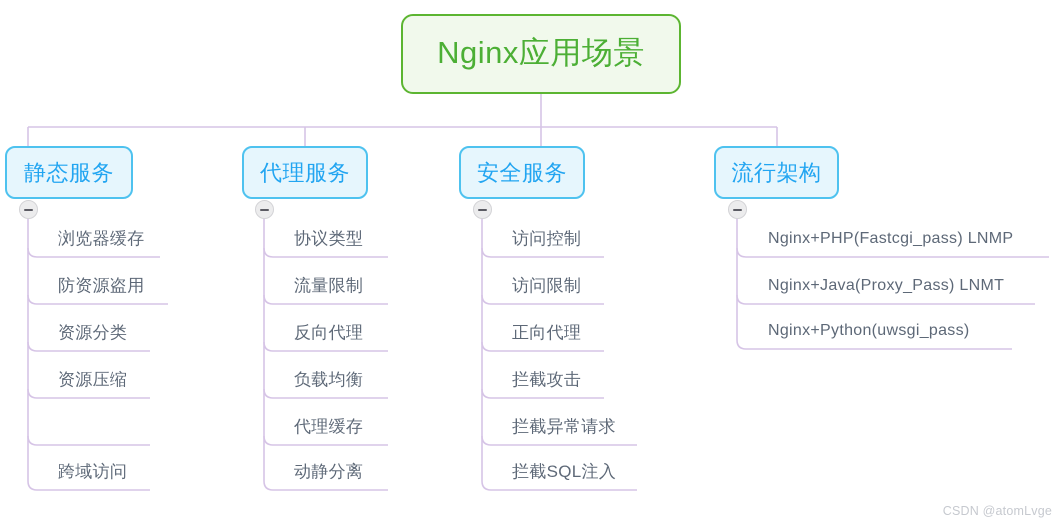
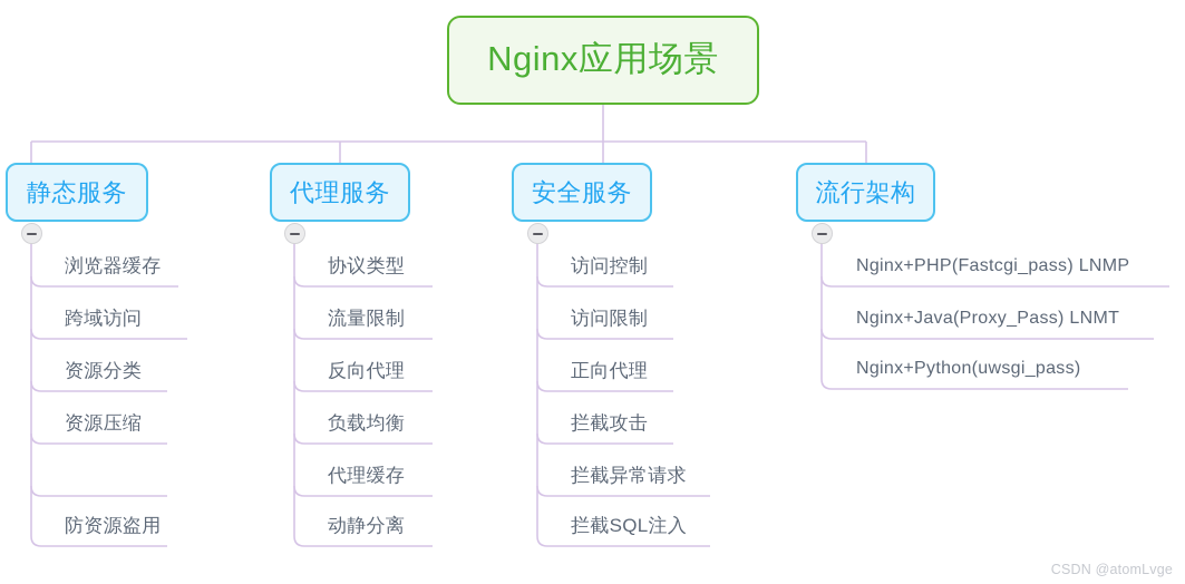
  Nginx应用场景
  静态服务
  代理服务
  安全服务
  流行架构
  浏览器缓存
- 防资源盗用
+ 跨域访问
  资源分类
  资源压缩
- 跨域访问
+ 防资源盗用
  协议类型
  流量限制
  反向代理
  负载均衡
  代理缓存
  动静分离
  访问控制
  访问限制
  正向代理
  拦截攻击
  拦截异常请求
  拦截SQL注入
  Nginx+PHP(Fastcgi_pass) LNMP
  Nginx+Java(Proxy_Pass) LNMT
  Nginx+Python(uwsgi_pass)
  CSDN @atomLvge
